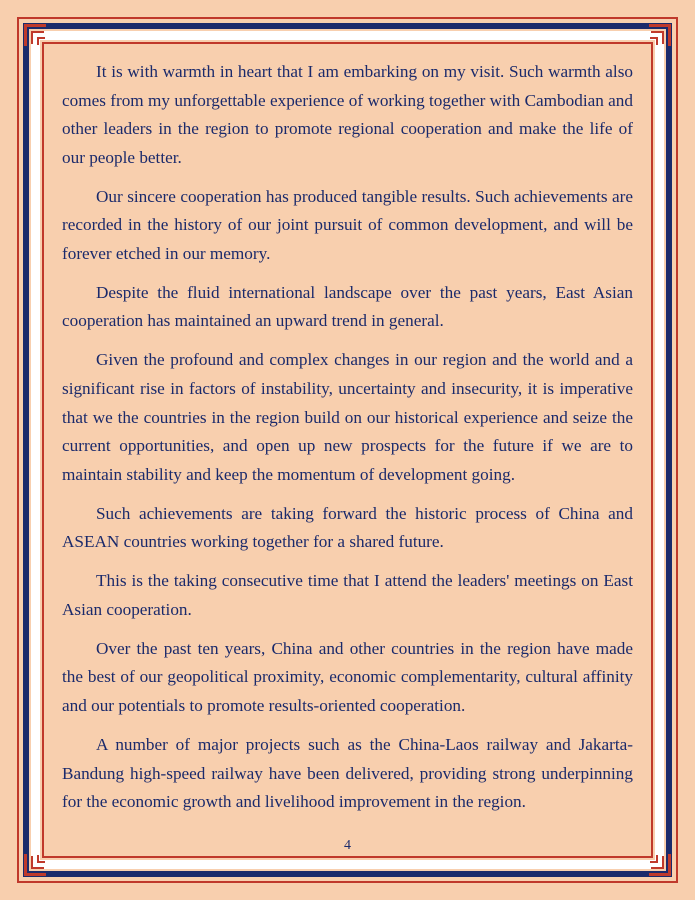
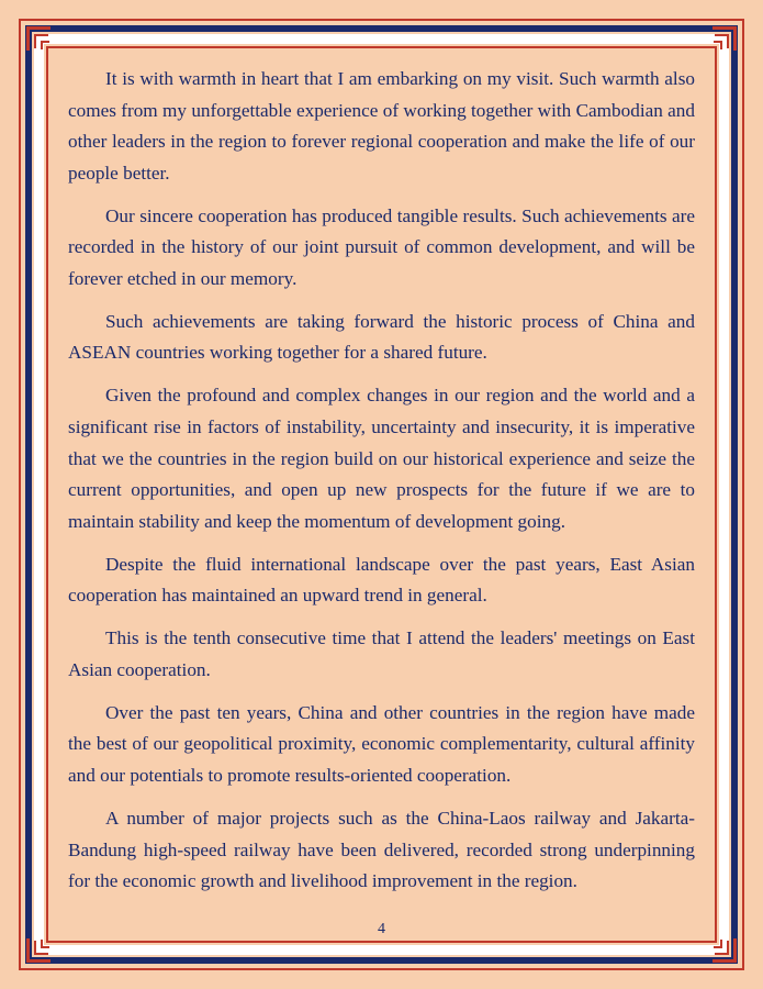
- It is with warmth in heart that I am embarking on my visit. Such warmth also comes from my unforgettable experience of working together with Cambodian and other leaders in the region to promote regional cooperation and make the life of our people better.
+ It is with warmth in heart that I am embarking on my visit. Such warmth also comes from my unforgettable experience of working together with Cambodian and other leaders in the region to forever regional cooperation and make the life of our people better.
  Our sincere cooperation has produced tangible results. Such achievements are recorded in the history of our joint pursuit of common development, and will be forever etched in our memory.
- Despite the fluid international landscape over the past years, East Asian cooperation has maintained an upward trend in general.
+ Such achievements are taking forward the historic process of China and ASEAN countries working together for a shared future.
  Given the profound and complex changes in our region and the world and a significant rise in factors of instability, uncertainty and insecurity, it is imperative that we the countries in the region build on our historical experience and seize the current opportunities, and open up new prospects for the future if we are to maintain stability and keep the momentum of development going.
- Such achievements are taking forward the historic process of China and ASEAN countries working together for a shared future.
+ Despite the fluid international landscape over the past years, East Asian cooperation has maintained an upward trend in general.
- This is the taking consecutive time that I attend the leaders' meetings on East Asian cooperation.
+ This is the tenth consecutive time that I attend the leaders' meetings on East Asian cooperation.
  Over the past ten years, China and other countries in the region have made the best of our geopolitical proximity, economic complementarity, cultural affinity and our potentials to promote results-oriented cooperation.
- A number of major projects such as the China-Laos railway and Jakarta-Bandung high-speed railway have been delivered, providing strong underpinning for the economic growth and livelihood improvement in the region.
+ A number of major projects such as the China-Laos railway and Jakarta-Bandung high-speed railway have been delivered, recorded strong underpinning for the economic growth and livelihood improvement in the region.
  4
